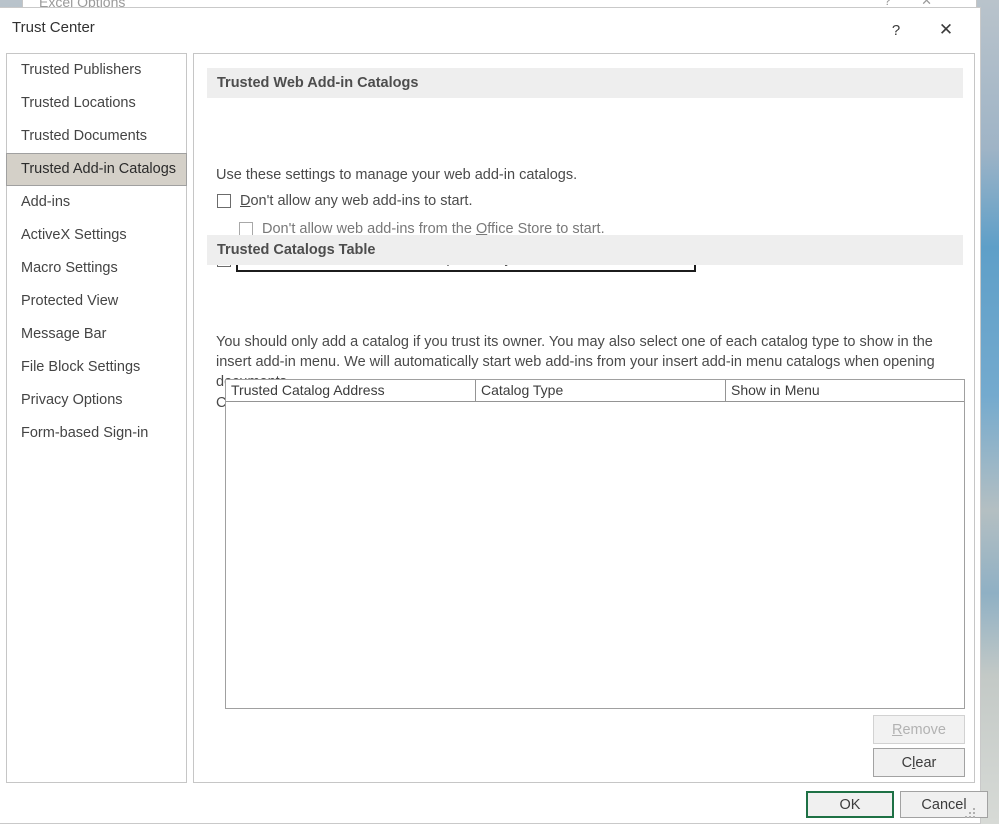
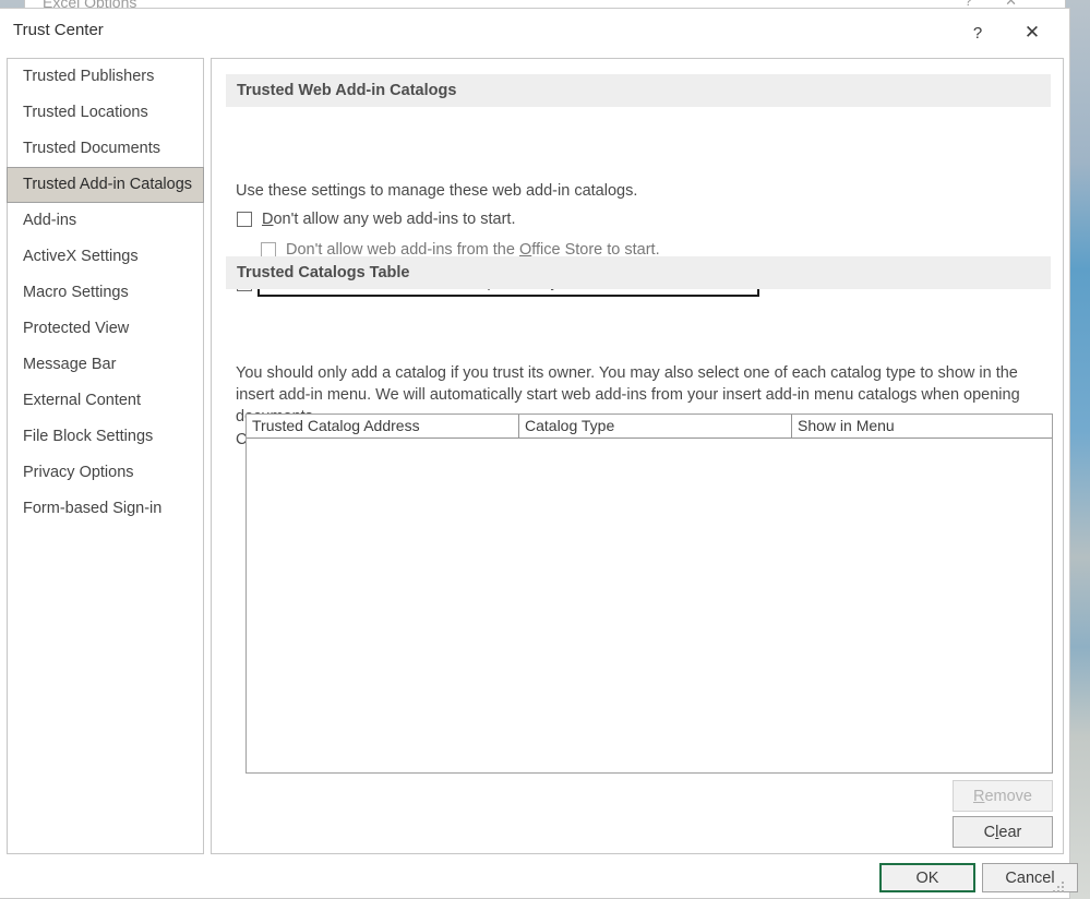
  Excel Options
  ?✕
  Trust Center
  ?
  ✕
  Trusted Publishers
  Trusted Locations
  Trusted Documents
  Trusted Add-in Catalogs
  Add-ins
  ActiveX Settings
  Macro Settings
  Protected View
  Message Bar
+ External Content
  File Block Settings
  Privacy Options
  Form-based Sign-in
  Trusted Web Add-in Catalogs
- Use these settings to manage your web add-in catalogs.
+ Use these settings to manage these web add-in catalogs.
  Don't allow any web add-ins to start.
  Don't allow web add-ins from the Office Store to start.
  Trusted Catalogs Table
  You should only add a catalog if you trust its owner. You may also select one of each catalog type to show in the insert add-in menu. We will automatically start web add-ins from your insert add-in menu catalogs when opening d
  Trusted Catalog Address
  Catalog Type
  Show in Menu
  Remove
  Clear
  OK
  Cancel
